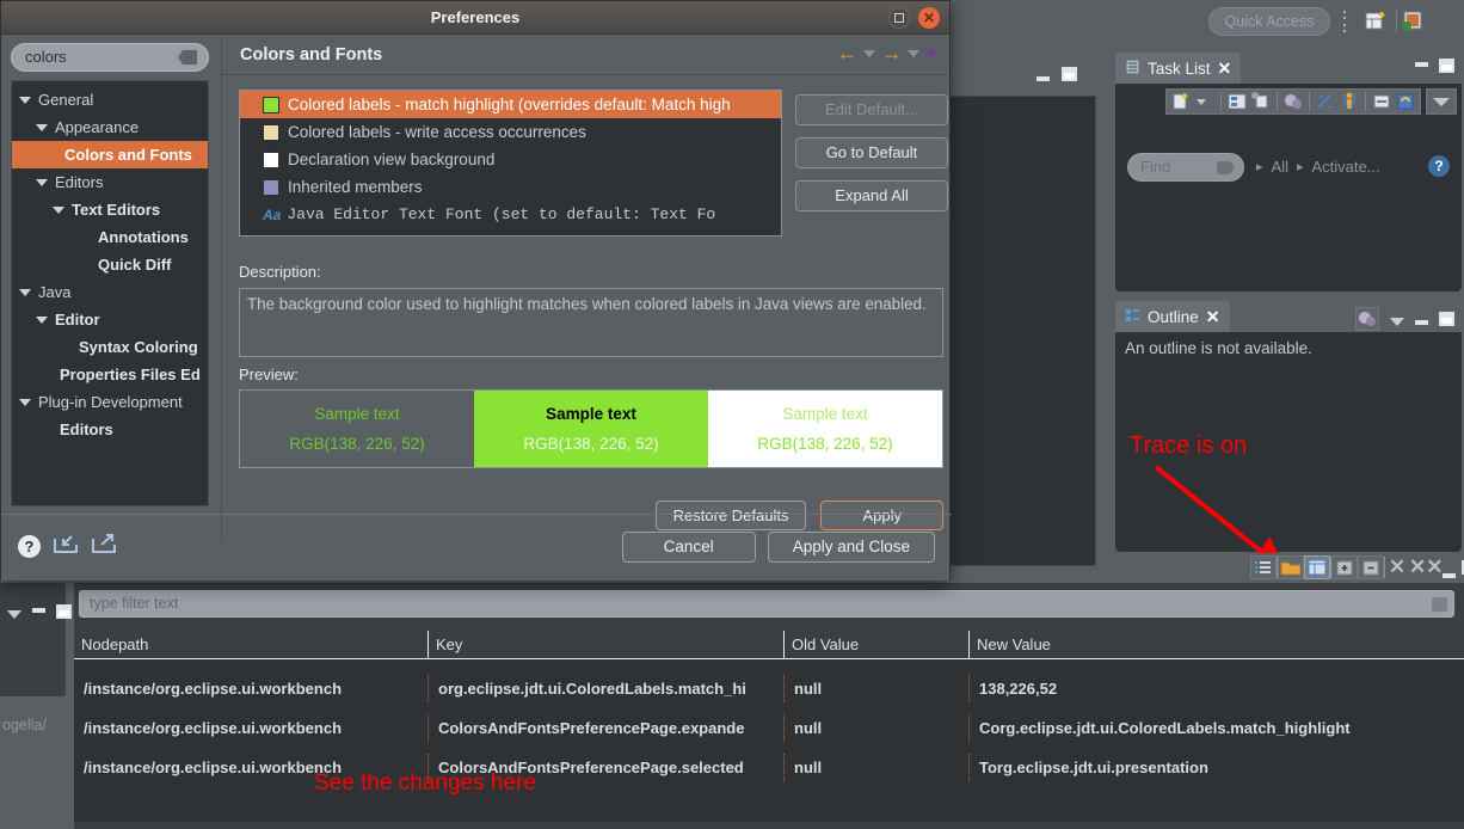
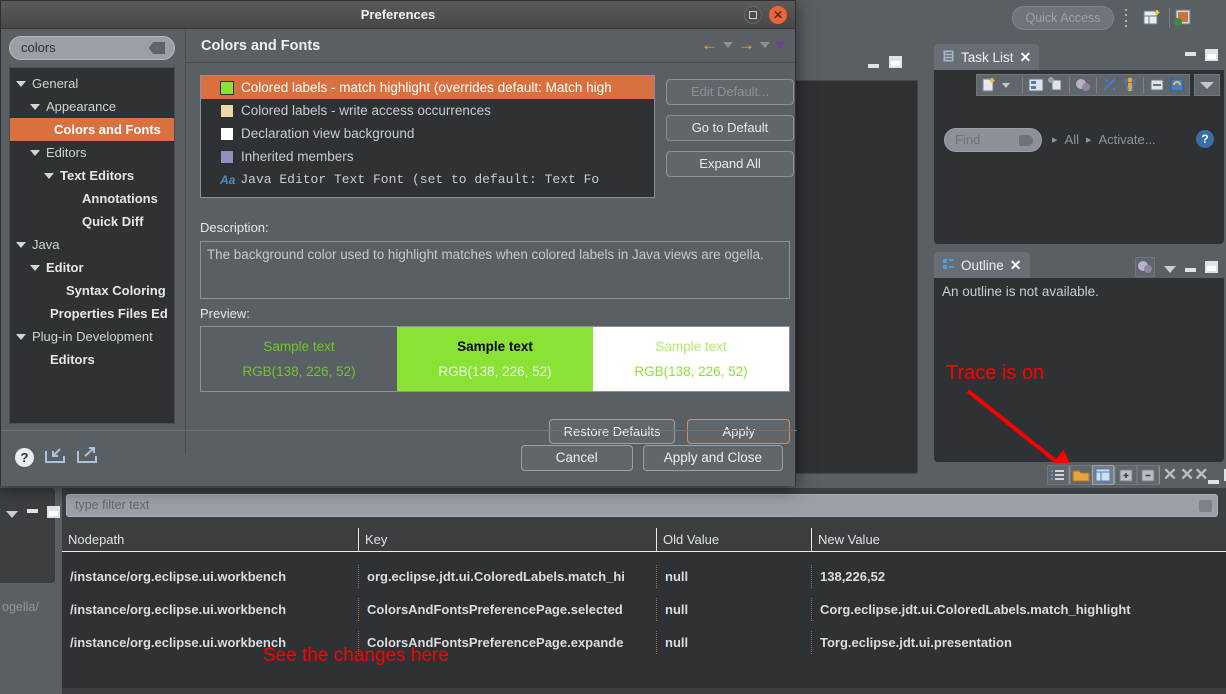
  Quick Access
  Task List
  ✕
  Find
  ▸
  All
  ▸
  Activate...
  ?
  Outline
  ✕
  An outline is not available.
  Trace is on
  ✕
  ✕✕
  ogella/
  type filter text
  Nodepath
  Key
  Old Value
  New Value
  /instance/org.eclipse.ui.workbench
  org.eclipse.jdt.ui.ColoredLabels.match_hi
  null
  138,226,52
  /instance/org.eclipse.ui.workbench
- ColorsAndFontsPreferencePage.expande
+ ColorsAndFontsPreferencePage.selected
  null
  Corg.eclipse.jdt.ui.ColoredLabels.match_highlight
  /instance/org.eclipse.ui.workbench
- ColorsAndFontsPreferencePage.selected
+ ColorsAndFontsPreferencePage.expande
  null
  Torg.eclipse.jdt.ui.presentation
  See the changes here
  Preferences
  ✕
  colors
  General
  Appearance
  Colors and Fonts
  Editors
  Text Editors
  Annotations
  Quick Diff
  Java
  Editor
  Syntax Coloring
  Properties Files Ed
  Plug-in Development
  Editors
  Colors and Fonts
  ←
  →
  Colored labels - match highlight (overrides default: Match high
  Colored labels - write access occurrences
  Declaration view background
  Inherited members
  Aa
  Java Editor Text Font (set to default: Text Fo
  Edit Default...
  Go to Default
  Expand All
  Description:
- The background color used to highlight matches when colored labels in Java views are enabled.
+ The background color used to highlight matches when colored labels in Java views are ogella.
  Preview:
  Sample text
  RGB(138, 226, 52)
  Sample text
  RGB(138, 226, 52)
  Sample text
  RGB(138, 226, 52)
  Restore Defaults
  Apply
  ?
  Cancel
  Apply and Close
